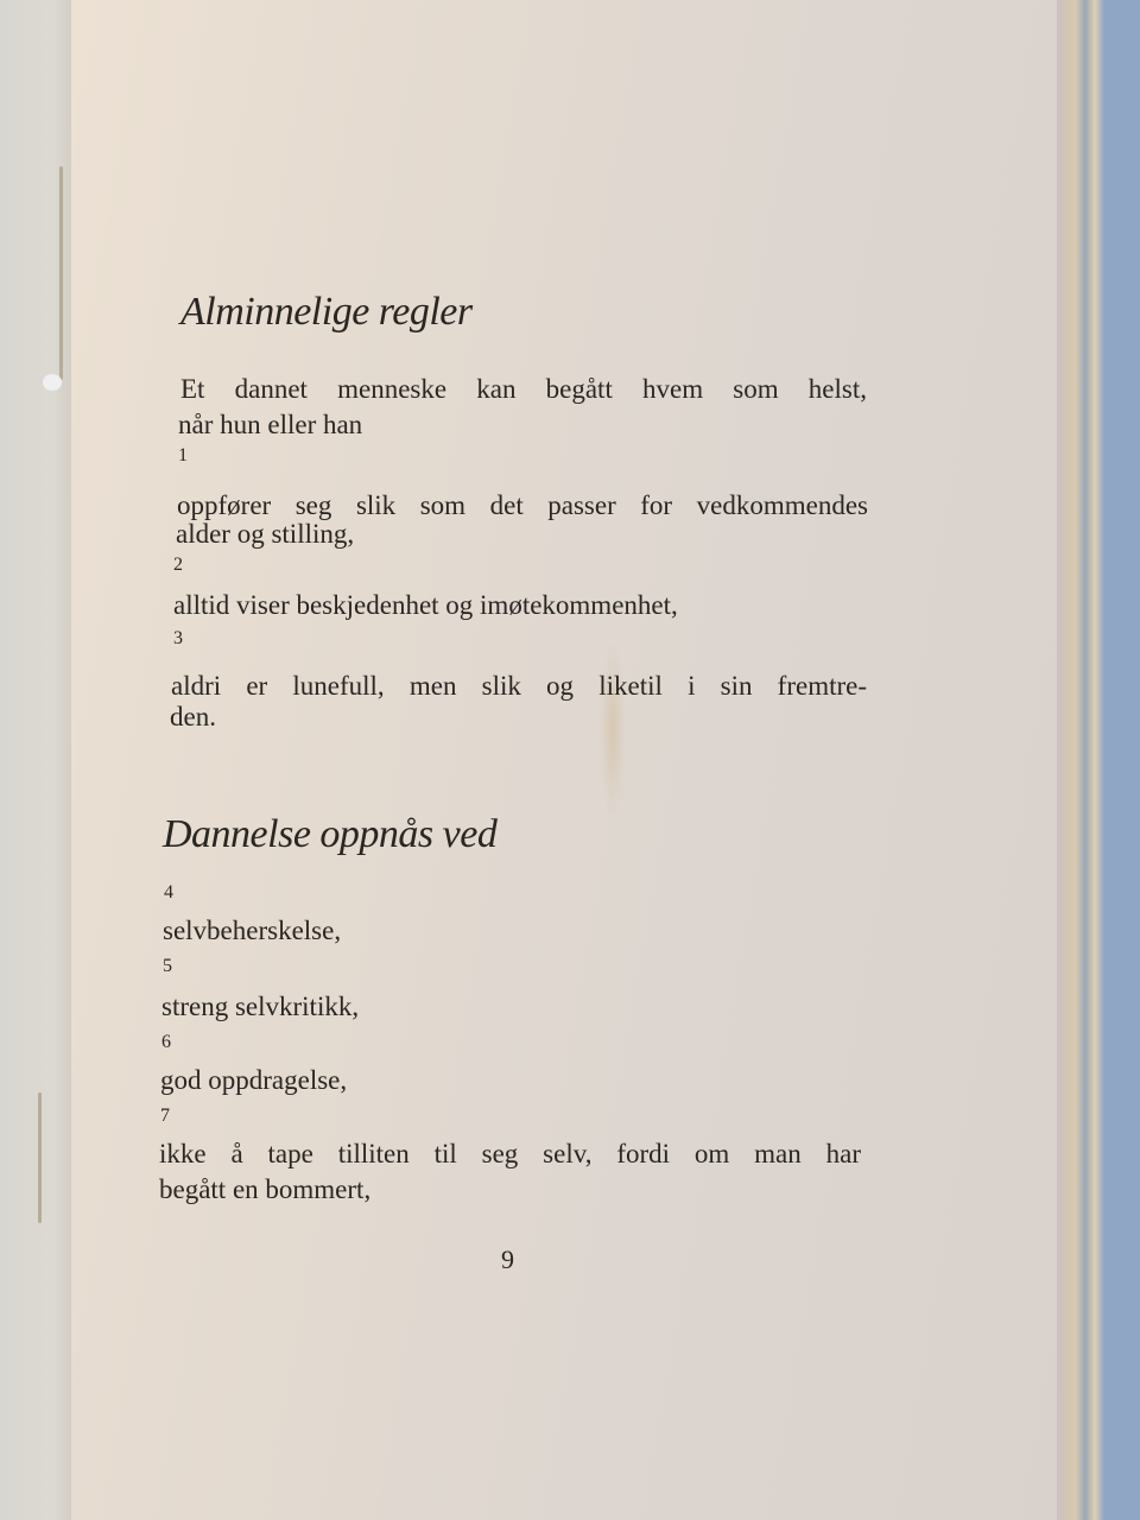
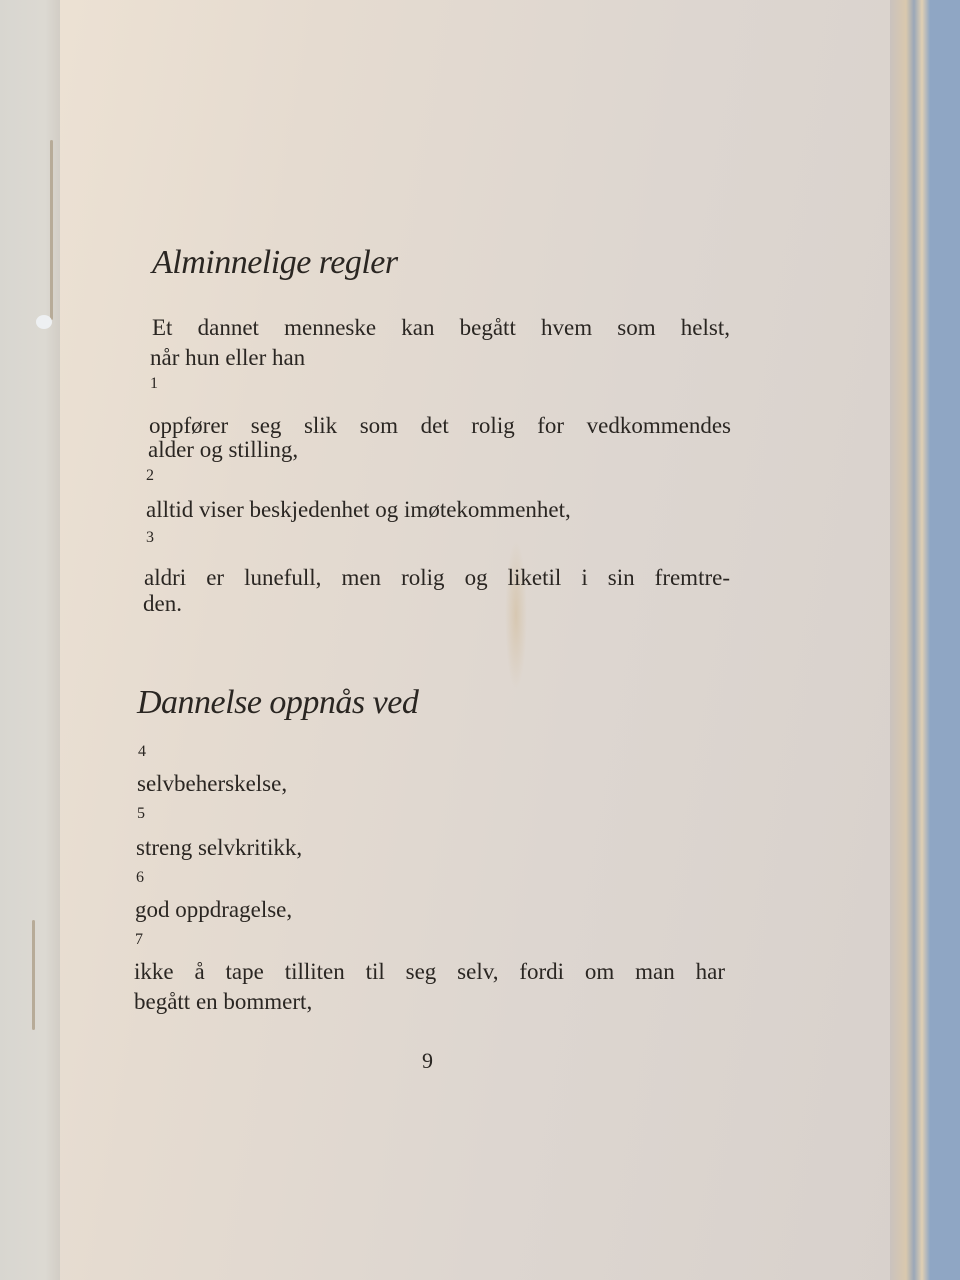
  Alminnelige regler
  Et dannet menneske kan begått hvem som helst,
  når hun eller han
  1
- oppfører seg slik som det passer for vedkommendes
+ oppfører seg slik som det rolig for vedkommendes
  alder og stilling,
  2
  alltid viser beskjedenhet og imøtekommenhet,
  3
- aldri er lunefull, men slik og liketil i sin fremtre-
+ aldri er lunefull, men rolig og liketil i sin fremtre-
  den.
  Dannelse oppnås ved
  4
  selvbeherskelse,
  5
  streng selvkritikk,
  6
  god oppdragelse,
  7
  ikke å tape tilliten til seg selv, fordi om man har
  begått en bommert,
  9
